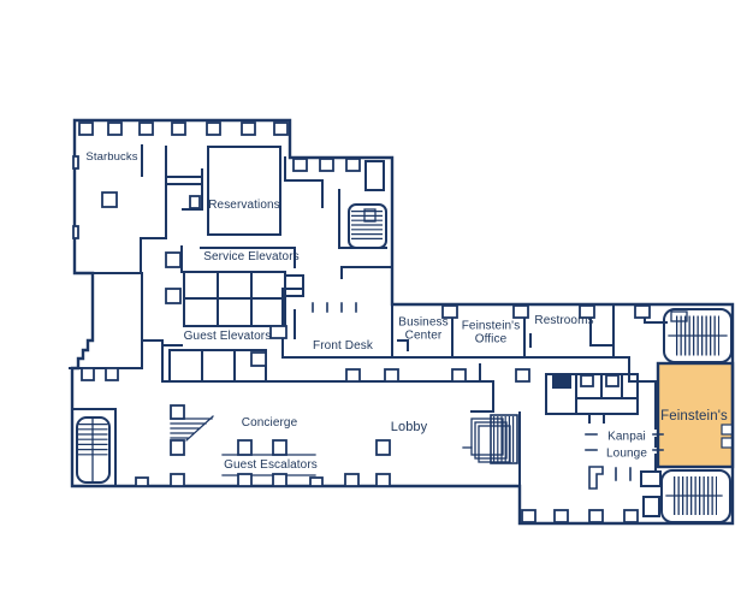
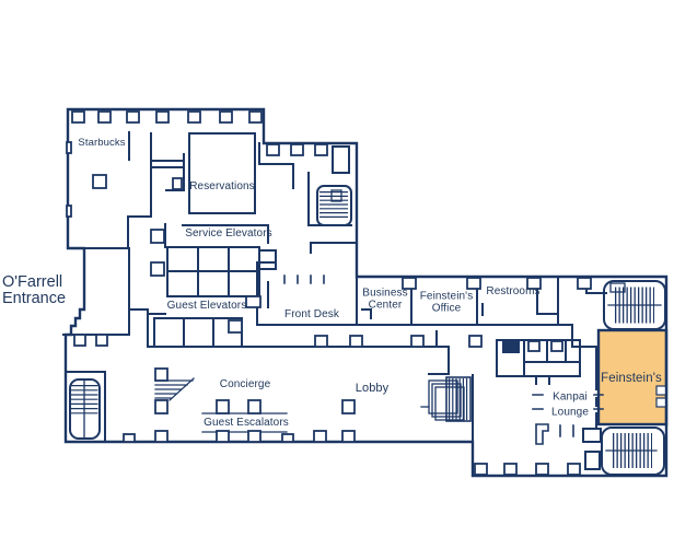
+ O'Farrell
+ Entrance
  Starbucks
  Reservations
  Service Elevators
  Guest Elevators
  Front Desk
  Business
  Center
  Feinstein's
  Office
  Restrooms
  Concierge
  Guest Escalators
  Lobby
  Kanpai
  Lounge
  Feinstein's
